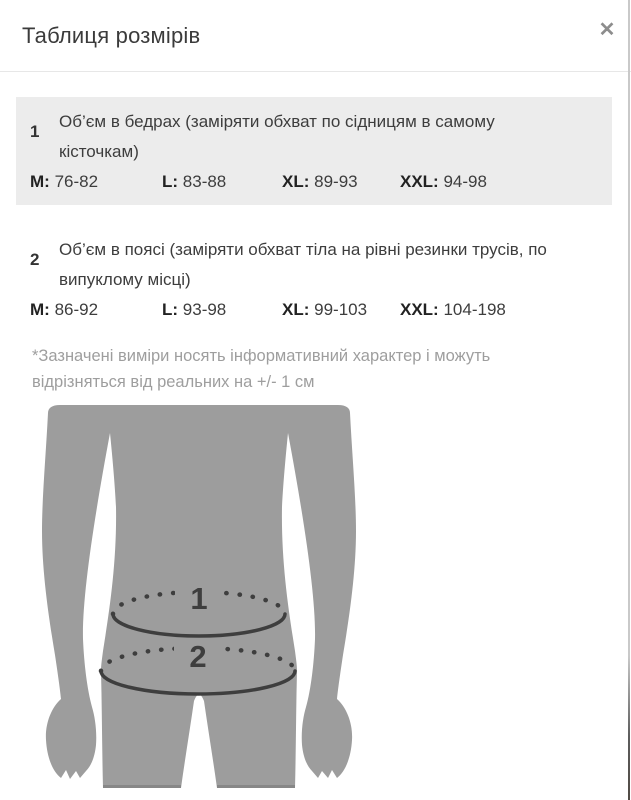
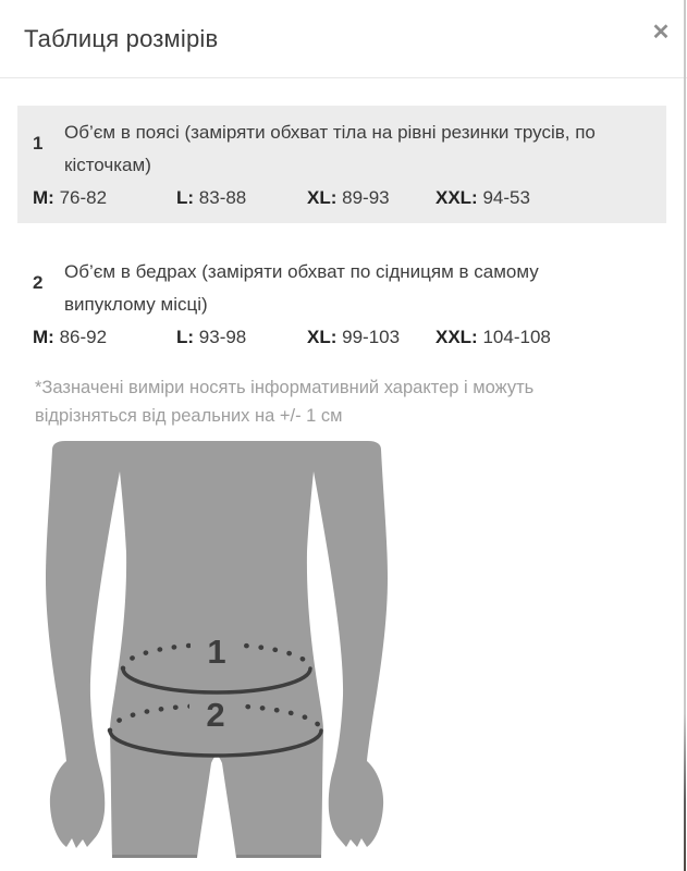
  Таблиця розмірів
  ✕
  1
- Об’єм в бедрах (заміряти обхват по сідницям в самому
+ Об’єм в поясі (заміряти обхват тіла на рівні резинки трусів, по
  кісточкам)
  M: 76-82
  L: 83-88
  XL: 89-93
- XXL: 94-98
+ XXL: 94-53
  2
- Об’єм в поясі (заміряти обхват тіла на рівні резинки трусів, по
+ Об’єм в бедрах (заміряти обхват по сідницям в самому
  випуклому місці)
  M: 86-92
  L: 93-98
  XL: 99-103
- XXL: 104-198
+ XXL: 104-108
  *Зазначені виміри носять інформативний характер і можуть
  відрізняться від реальних на +/- 1 см
  1
  2
